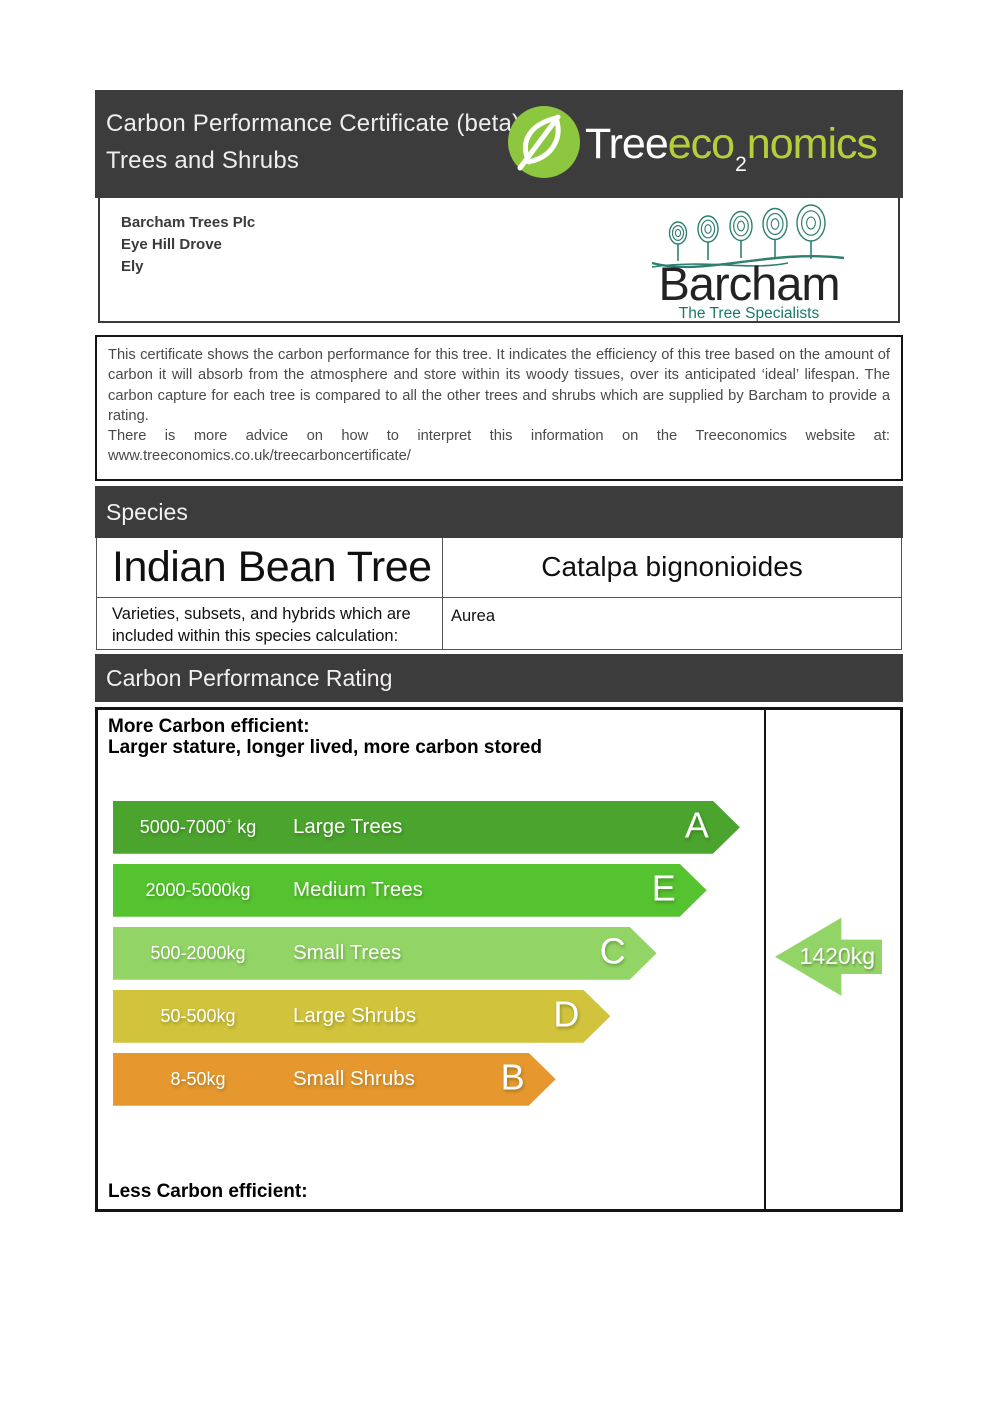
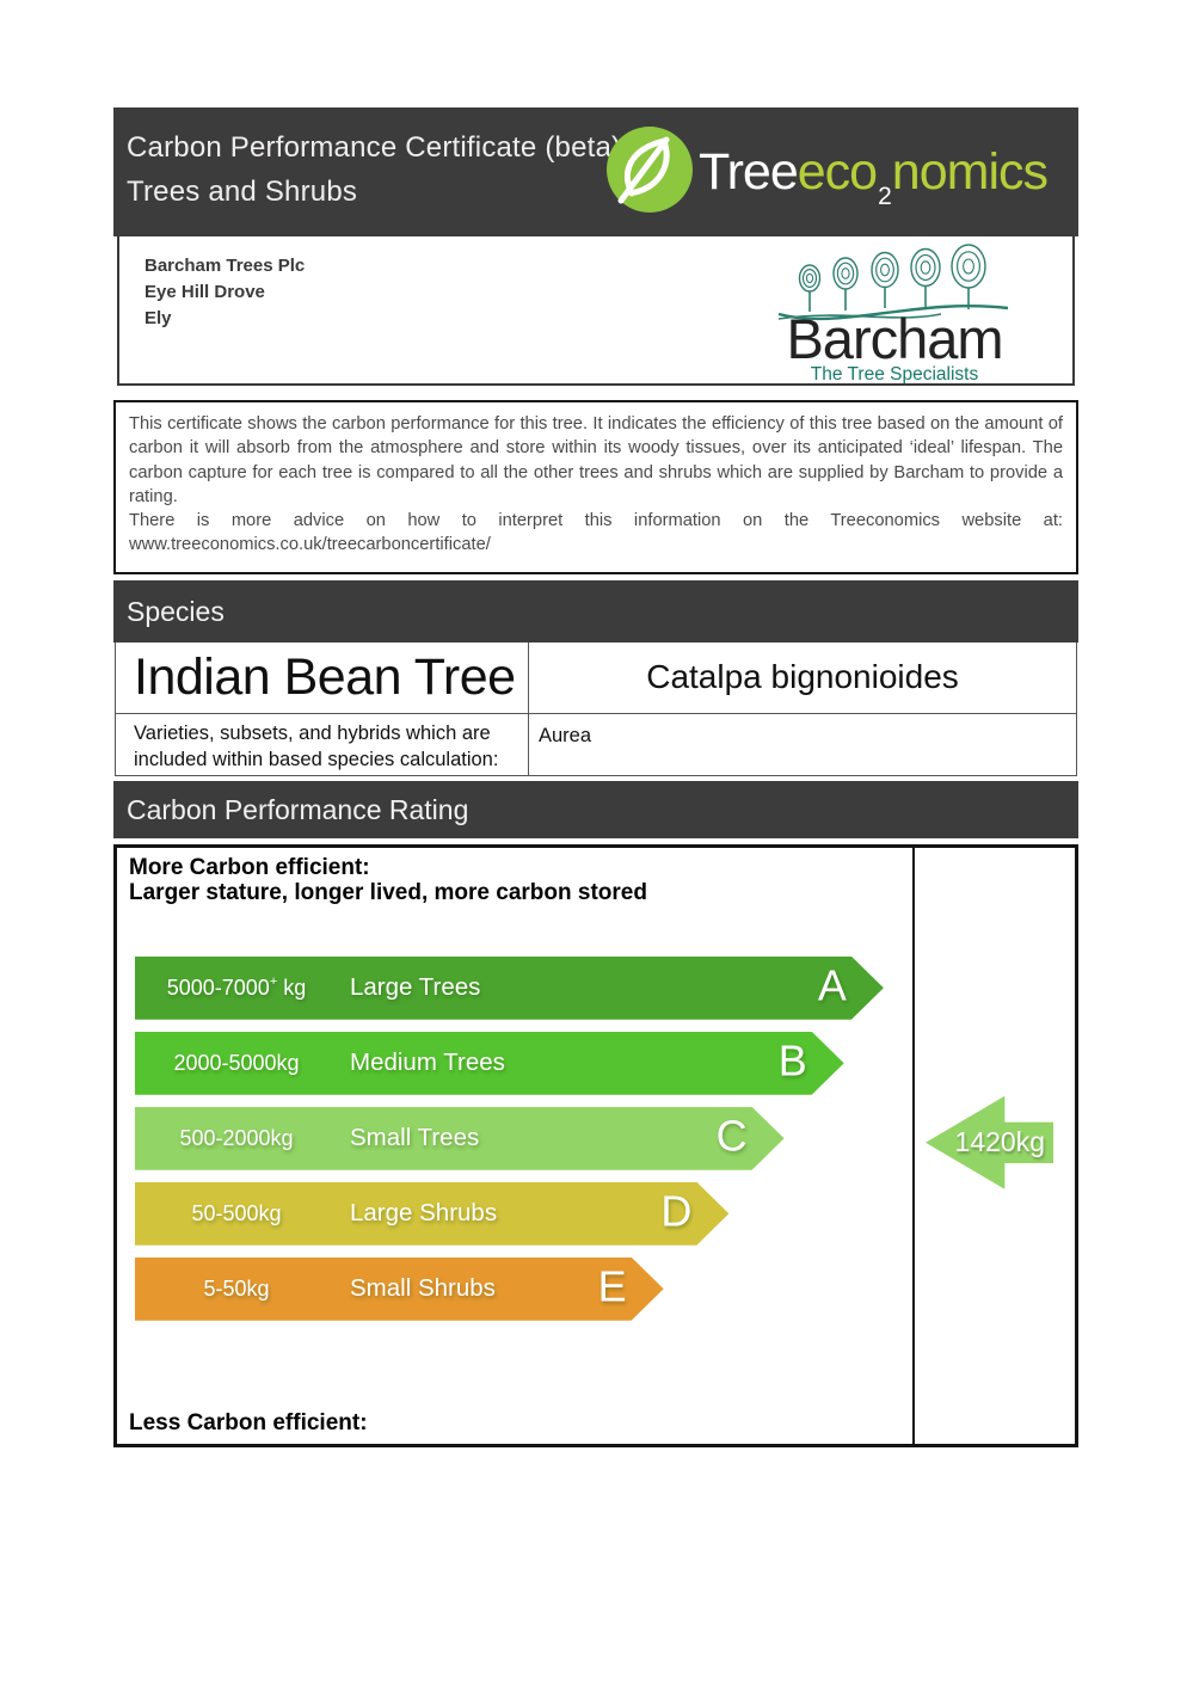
  Carbon Performance Certificate (beta
  Trees and Shrubs
  Treeeco2nomics
  Barcham Trees Plc
  Eye Hill Drove
  Ely
  Barcham
  The Tree Specialists
  This certificate shows the carbon performance for this tree. It indicates the efficiency of this tree based on the amount of carbon it will absorb from the atmosphere and store within its woody tissues, over its anticipated ‘ideal’ lifespan. The carbon capture for each tree is compared to all the other trees and shrubs which are supplied by Barcham to provide a rating.
  There is more advice on how to interpret this information on the Treeconomics website at: www.treeconomics.co.uk/treecarboncertificate/
  Species
  Indian Bean Tree
  Catalpa bignonioides
- Varieties, subsets, and hybrids which are included within this species calculation:
+ Varieties, subsets, and hybrids which are included within based species calculation:
  Aurea
  Carbon Performance Rating
  More Carbon efficient:
  Larger stature, longer lived, more carbon stored
  5000-7000
  +
  kg
  Large Trees
  A
  2000-5000
  kg
  Medium Trees
- E
+ B
  500-2000
  kg
  Small Trees
  C
  50-500
  kg
  Large Shrubs
  D
- 8-50
+ 5-50
  kg
  Small Shrubs
- B
+ E
  Less Carbon efficient:
  1420kg
